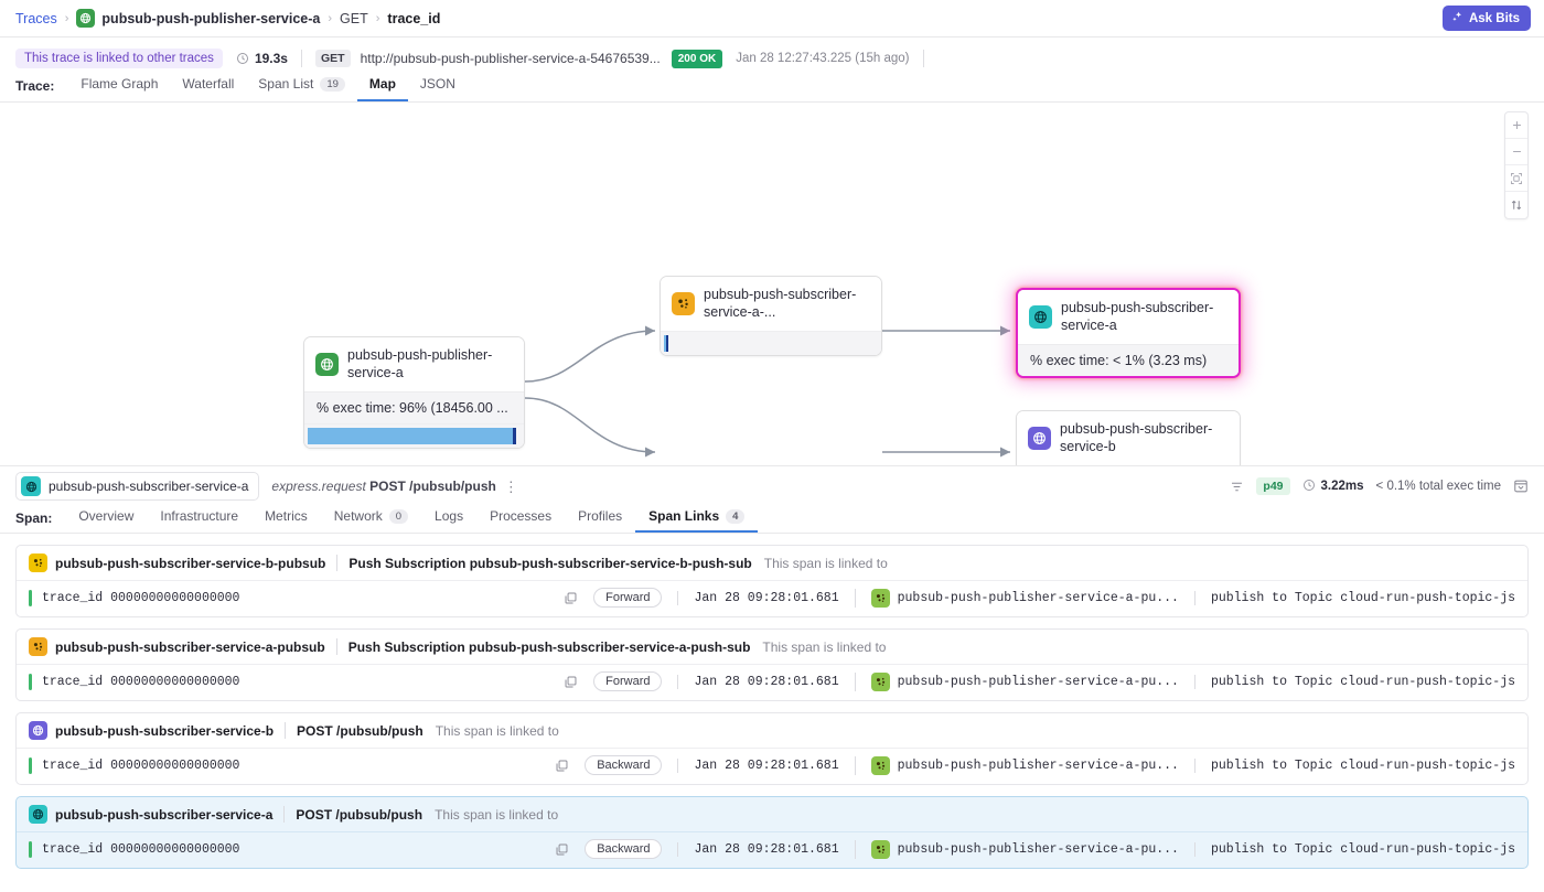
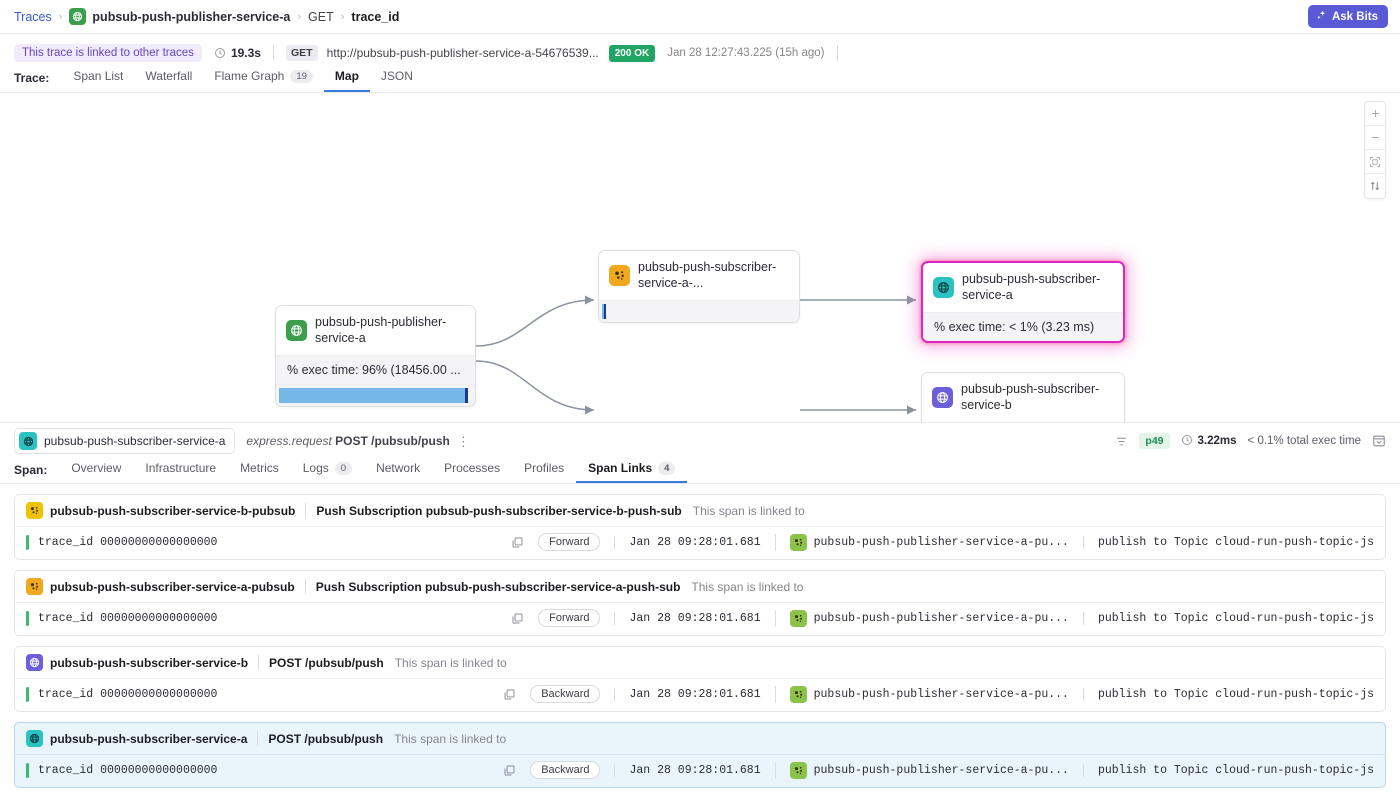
  Traces
  ›
  pubsub-push-publisher-service-a
  ›
  GET
  ›
  trace_id
  Ask Bits
  This trace is linked to other traces
  19.3s
  GET
  http://pubsub-push-publisher-service-a-54676539...
  200 OK
  Jan 28 12:27:43.225 (15h ago)
  Trace:
- Flame Graph
+ Span List
  Waterfall
- Span List
+ Flame Graph
  19
  Map
  JSON
  pubsub-push-publisher-service-a
  % exec time: 96% (18456.00 ...
  pubsub-push-subscriber-service-a-...
  pubsub-push-subscriber-service-a
  % exec time: < 1% (3.23 ms)
  pubsub-push-subscriber-service-b
  pubsub-push-subscriber-service-a
  express.request POST /pubsub/push
  ⋮
  p49
  3.22ms
  < 0.1% total exec time
  Span:
  Overview
  Infrastructure
  Metrics
- Network
+ Logs
  0
- Logs
+ Network
  Processes
  Profiles
  Span Links
  4
  pubsub-push-subscriber-service-b-pubsub
  Push Subscription pubsub-push-subscriber-service-b-push-sub
  This span is linked to
  trace_id 00000000000000000
  Forward
  Jan 28 09:28:01.681
  pubsub-push-publisher-service-a-pu...
  publish to Topic cloud-run-push-topic-js
  pubsub-push-subscriber-service-a-pubsub
  Push Subscription pubsub-push-subscriber-service-a-push-sub
  This span is linked to
  trace_id 00000000000000000
  Forward
  Jan 28 09:28:01.681
  pubsub-push-publisher-service-a-pu...
  publish to Topic cloud-run-push-topic-js
  pubsub-push-subscriber-service-b
  POST /pubsub/push
  This span is linked to
  trace_id 00000000000000000
  Backward
  Jan 28 09:28:01.681
  pubsub-push-publisher-service-a-pu...
  publish to Topic cloud-run-push-topic-js
  pubsub-push-subscriber-service-a
  POST /pubsub/push
  This span is linked to
  trace_id 00000000000000000
  Backward
  Jan 28 09:28:01.681
  pubsub-push-publisher-service-a-pu...
  publish to Topic cloud-run-push-topic-js
